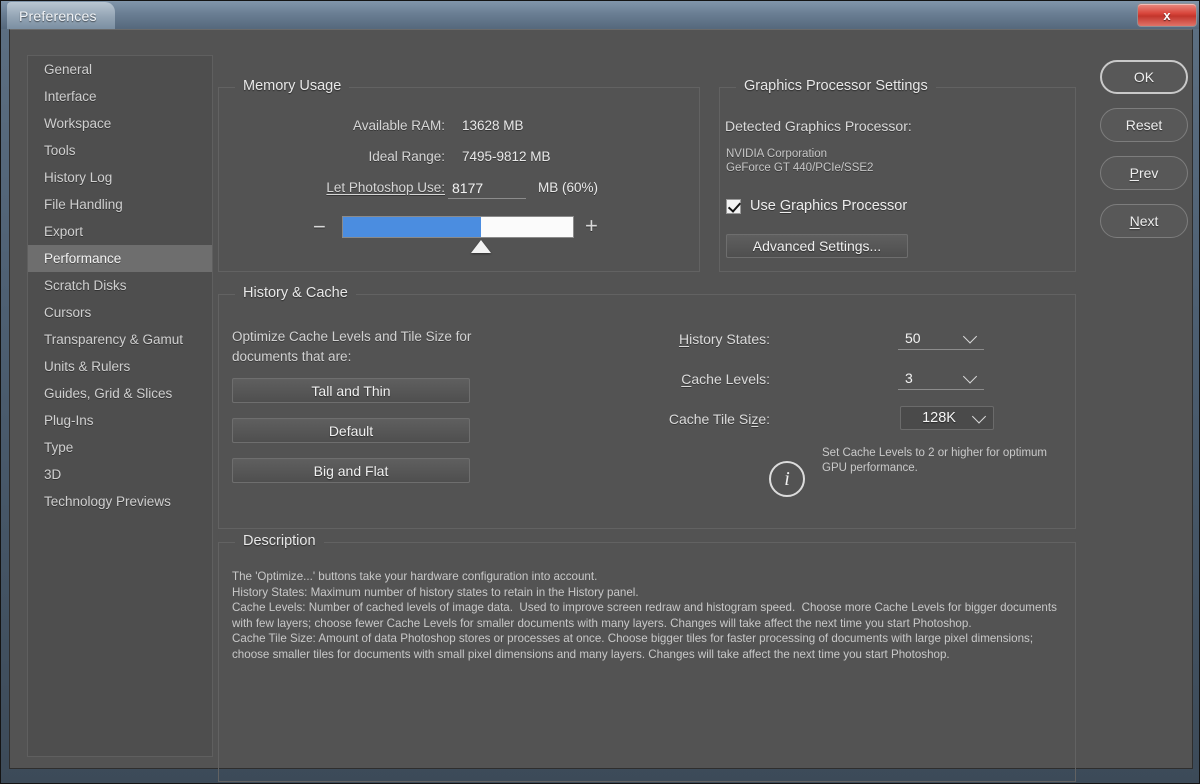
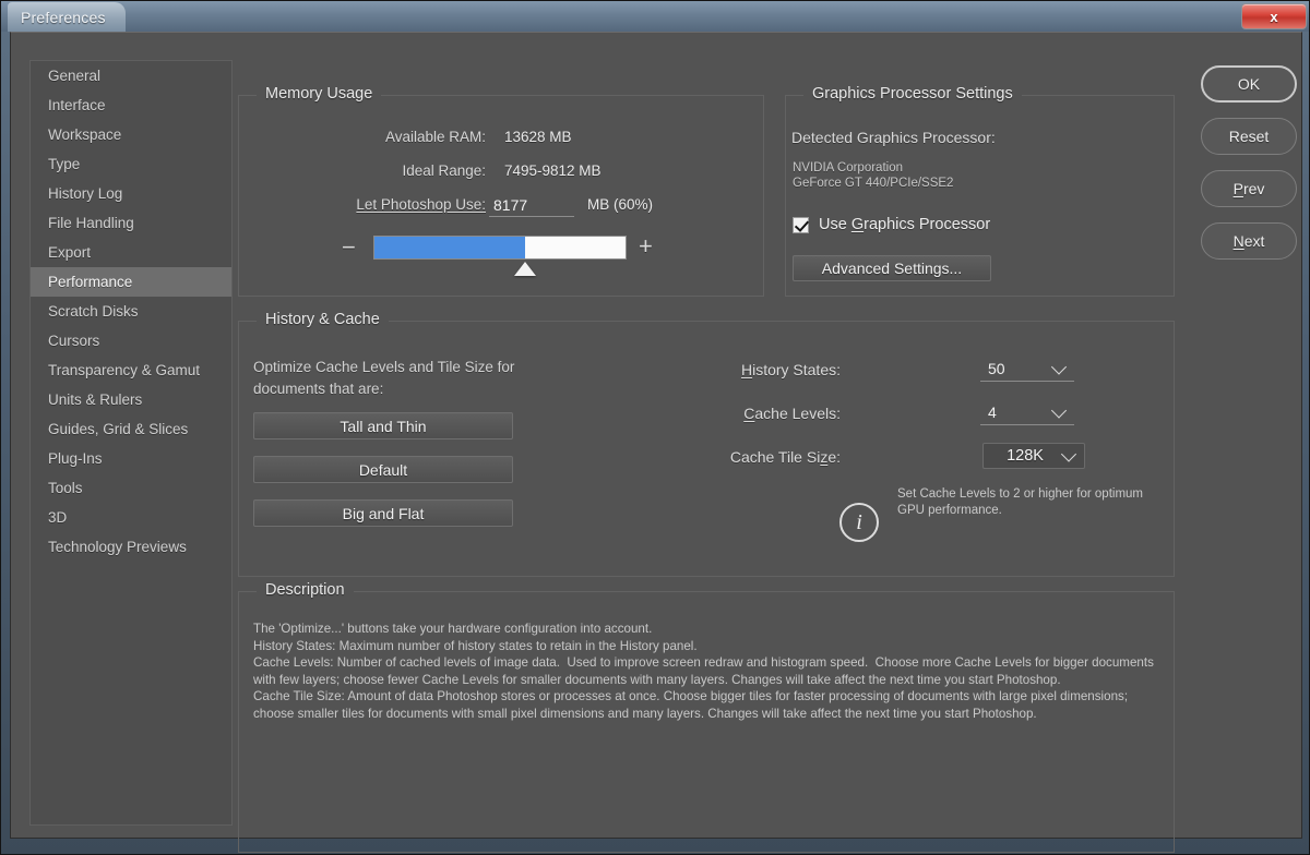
  Preferences
  x
  General
  Interface
  Workspace
- Tools
+ Type
  History Log
  File Handling
  Export
  Performance
  Scratch Disks
  Cursors
  Transparency & Gamut
  Units & Rulers
  Guides, Grid & Slices
  Plug-Ins
- Type
+ Tools
  3D
  Technology Previews
  Memory Usage
  Available RAM:
  13628 MB
  Ideal Range:
  7495-9812 MB
  Let Photoshop Use:
  8177
  MB (60%)
  −
  +
  Graphics Processor Settings
  Detected Graphics Processor:
  NVIDIA Corporation
  GeForce GT 440/PCIe/SSE2
  Use Graphics Processor
  Advanced Settings...
  History & Cache
  Optimize Cache Levels and Tile Size for documents that are:
  Tall and Thin
  Default
  Big and Flat
  History States:
  50
  Cache Levels:
- 3
+ 4
  Cache Tile Size:
  128K
  i
  Set Cache Levels to 2 or higher for optimum GPU performance.
  Description
  The 'Optimize...' buttons take your hardware configuration into account.
  History States: Maximum number of history states to retain in the History panel.
  Cache Levels: Number of cached levels of image data. Used to improve screen redraw and histogram speed. Choose more Cache Levels for bigger documents with few layers; choose fewer Cache Levels for smaller documents with many layers. Changes will take affect the next time you start Photoshop.
  Cache Tile Size: Amount of data Photoshop stores or processes at once. Choose bigger tiles for faster processing of documents with large pixel dimensions; choose smaller tiles for documents with small pixel dimensions and many layers. Changes will take affect the next time you start Photoshop.
  OK
  Reset
  P
  rev
  N
  ext
